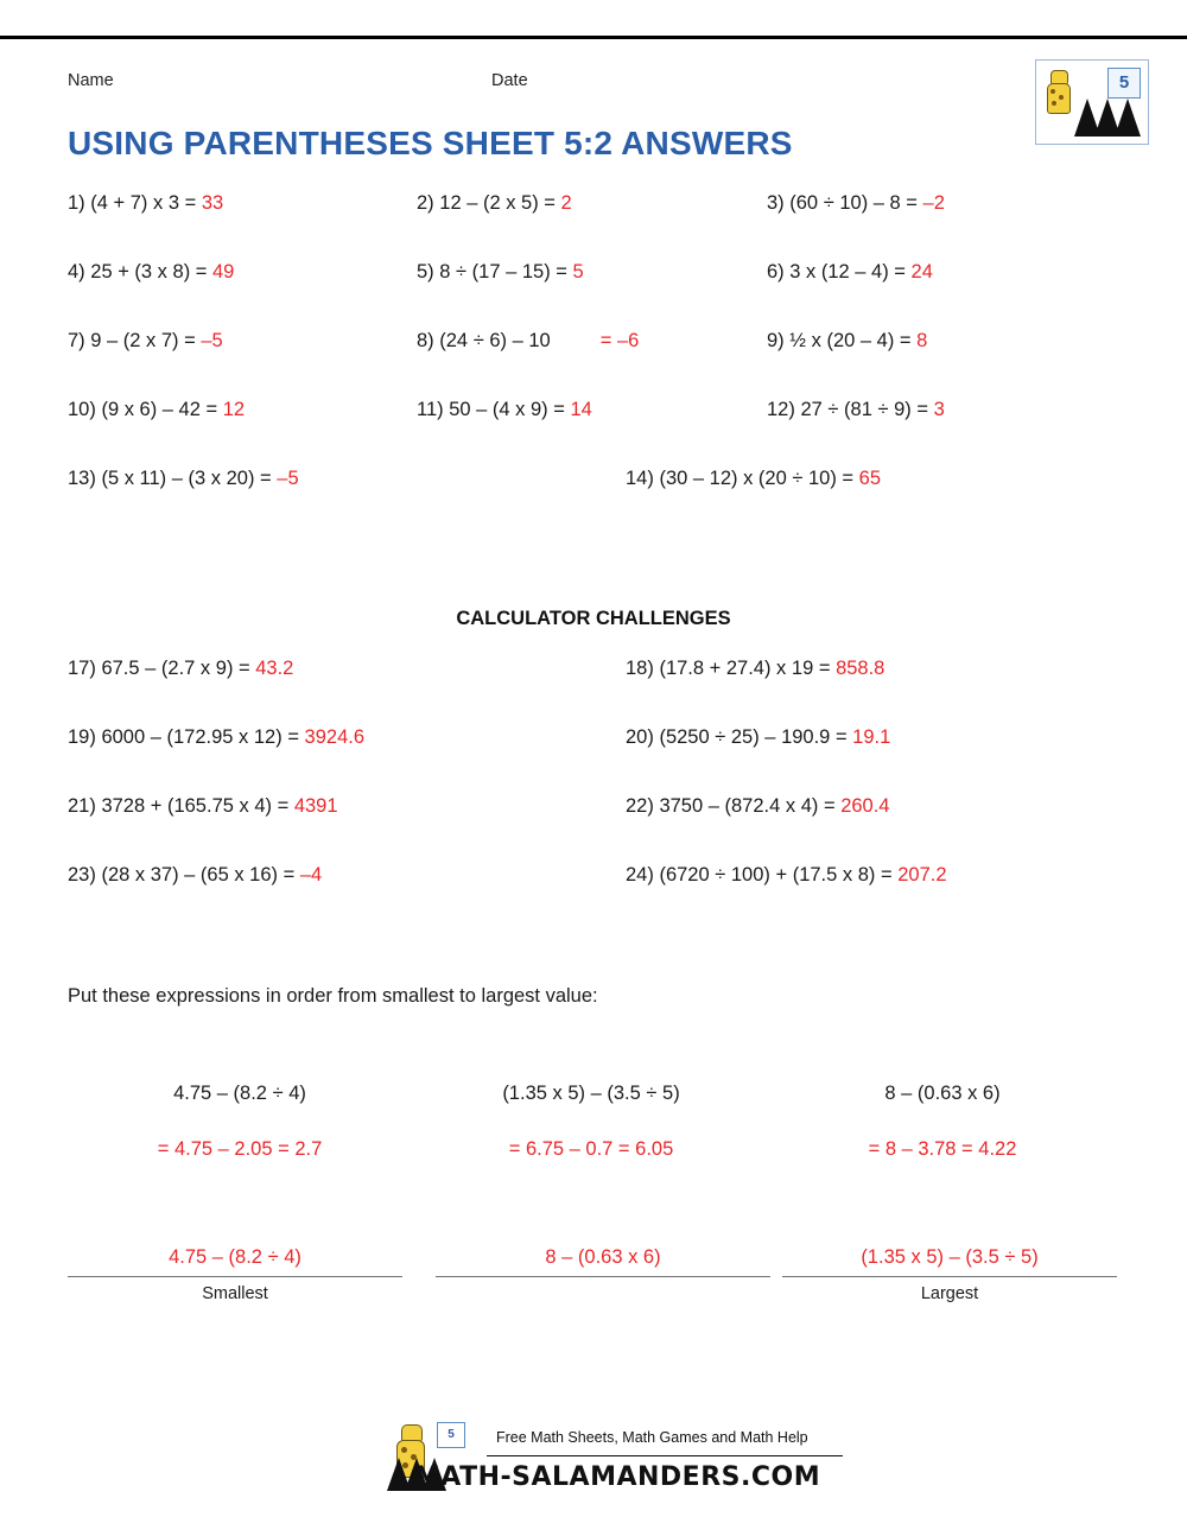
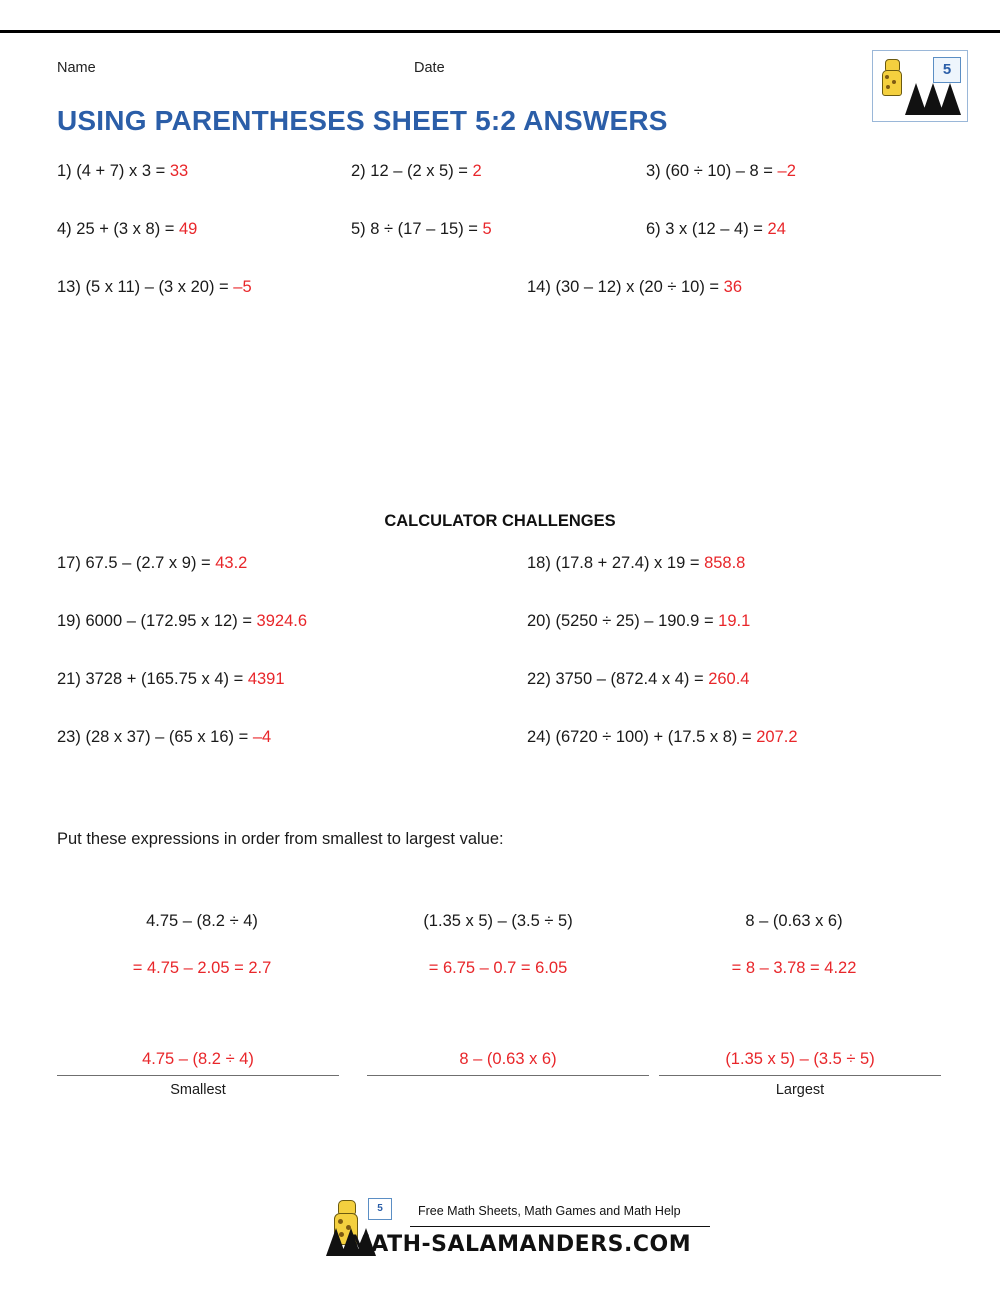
  Name
  Date
  USING PARENTHESES SHEET 5:2 ANSWERS
  5
  1) (4 + 7) x 3 = 33
  2) 12 – (2 x 5) = 2
  3) (60 ÷ 10) – 8 = –2
  4) 25 + (3 x 8) = 49
  5) 8 ÷ (17 – 15) = 5
  6) 3 x (12 – 4) = 24
- 7) 9 – (2 x 7) = –5
- 8) (24 ÷ 6) – 10 = –6
- 9) ½ x (20 – 4) = 8
- 10) (9 x 6) – 42 = 12
- 11) 50 – (4 x 9) = 14
- 12) 27 ÷ (81 ÷ 9) = 3
  13) (5 x 11) – (3 x 20) = –5
- 14) (30 – 12) x (20 ÷ 10) = 65
+ 14) (30 – 12) x (20 ÷ 10) = 36
  CALCULATOR CHALLENGES
  17) 67.5 – (2.7 x 9) = 43.2
  18) (17.8 + 27.4) x 19 = 858.8
  19) 6000 – (172.95 x 12) = 3924.6
  20) (5250 ÷ 25) – 190.9 = 19.1
  21) 3728 + (165.75 x 4) = 4391
  22) 3750 – (872.4 x 4) = 260.4
  23) (28 x 37) – (65 x 16) = –4
  24) (6720 ÷ 100) + (17.5 x 8) = 207.2
  Put these expressions in order from smallest to largest value:
  4.75 – (8.2 ÷ 4)
  = 4.75 – 2.05 = 2.7
  (1.35 x 5) – (3.5 ÷ 5)
  = 6.75 – 0.7 = 6.05
  8 – (0.63 x 6)
  = 8 – 3.78 = 4.22
  4.75 – (8.2 ÷ 4)
  Smallest
  8 – (0.63 x 6)
  (1.35 x 5) – (3.5 ÷ 5)
  Largest
  5
  Free Math Sheets, Math Games and Math Help
  MATH-SALAMANDERS.COM
